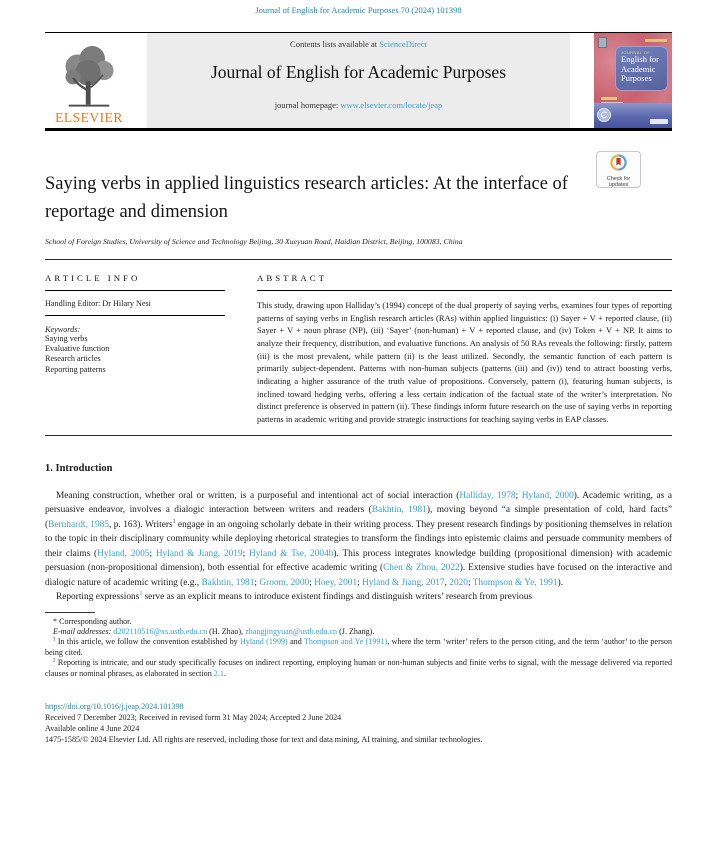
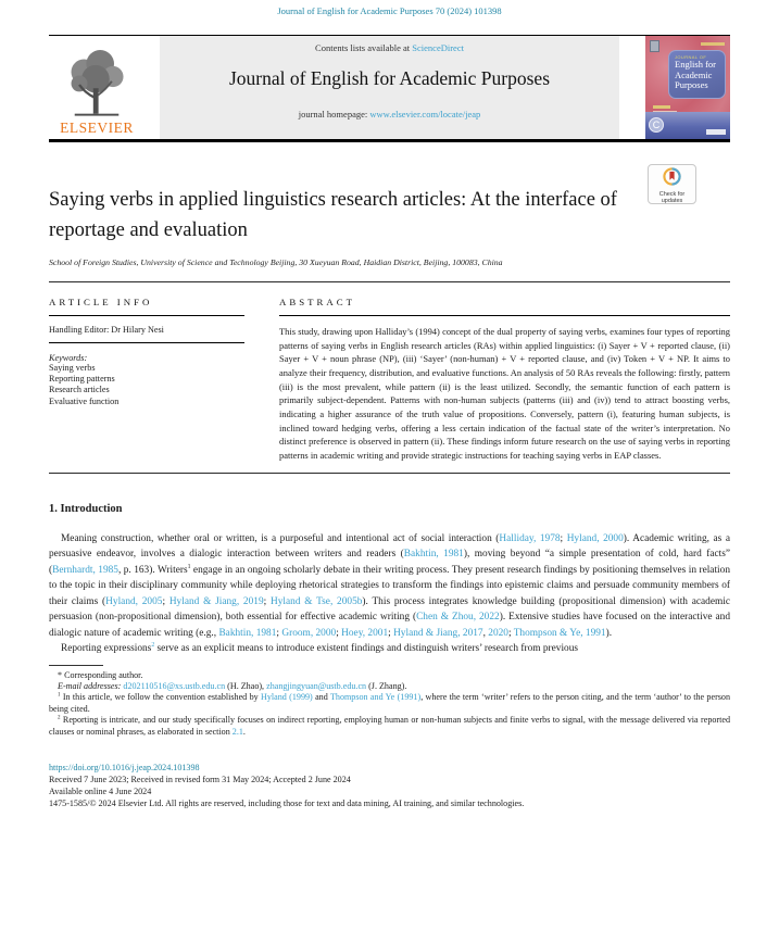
  Journal of English for Academic Purposes 70 (2024) 101398
  ELSEVIER
  Contents lists available at ScienceDirect
  Journal of English for Academic Purposes
  journal homepage: www.elsevier.com/locate/jeap
  English for
  Academic
  Purposes
  C
- Saying verbs in applied linguistics research articles: At the interface of reportage and dimension
+ Saying verbs in applied linguistics research articles: At the interface of reportage and evaluation
  School of Foreign Studies, University of Science and Technology Beijing, 30 Xueyuan Road, Haidian District, Beijing, 100083, China
  ARTICLE INFO
  Handling Editor: Dr Hilary Nesi
  Keywords:
  Saying verbs
- Evaluative function
+ Reporting patterns
  Research articles
- Reporting patterns
+ Evaluative function
  ABSTRACT
  This study, drawing upon Halliday’s (1994) concept of the dual property of saying verbs, examines four types of reporting patterns of saying verbs in English research articles (RAs) within applied linguistics: (i) Sayer + V + reported clause, (ii) Sayer + V + noun phrase (NP), (iii) ‘Sayer’ (non-human) + V + reported clause, and (iv) Token + V + NP. It aims to analyze their frequency, distribution, and evaluative functions. An analysis of 50 RAs reveals the following: firstly, pattern (iii) is the most prevalent, while pattern (ii) is the least utilized. Secondly, the semantic function of each pattern is primarily subject-dependent. Patterns with non-human subjects (patterns (iii) and (iv)) tend to attract boosting verbs, indicating a higher assurance of the truth value of propositions. Conversely, pattern (i), featuring human subjects, is inclined toward hedging verbs, offering a less certain indication of the factual state of the writer’s interpretation. No distinct preference is observed in pattern (ii). These findings inform future research on the use of saying verbs in reporting patterns in academic writing and provide strategic instructions for teaching saying verbs in EAP classes.
  1. Introduction
- Meaning construction, whether oral or written, is a purposeful and intentional act of social interaction (Halliday, 1978; Hyland, 2000). Academic writing, as a persuasive endeavor, involves a dialogic interaction between writers and readers (Bakhtin, 1981), moving beyond “a simple presentation of cold, hard facts” (Bernhardt, 1985, p. 163). Writers engage in an ongoing scholarly debate in their writing process. They present research findings by positioning themselves in relation to the topic in their disciplinary community while deploying rhetorical strategies to transform the findings into epistemic claims and persuade community members of their claims (Hyland, 2005; Hyland & Jiang, 2019; Hyland & Tse, 2004b). This process integrates knowledge building (propositional dimension) with academic persuasion (non-propositional dimension), both essential for effective academic writing (Chen & Zhou, 2022). Extensive studies have focused on the interactive and dialogic nature of academic writing (e.g., Bakhtin, 1981; Groom, 2000; Hoey, 2001; Hyland & Jiang, 2017, 2020; Thompson & Ye, 1991).
+ Meaning construction, whether oral or written, is a purposeful and intentional act of social interaction (Halliday, 1978; Hyland, 2000). Academic writing, as a persuasive endeavor, involves a dialogic interaction between writers and readers (Bakhtin, 1981), moving beyond “a simple presentation of cold, hard facts” (Bernhardt, 1985, p. 163). Writers engage in an ongoing scholarly debate in their writing process. They present research findings by positioning themselves in relation to the topic in their disciplinary community while deploying rhetorical strategies to transform the findings into epistemic claims and persuade community members of their claims (Hyland, 2005; Hyland & Jiang, 2019; Hyland & Tse, 2005b). This process integrates knowledge building (propositional dimension) with academic persuasion (non-propositional dimension), both essential for effective academic writing (Chen & Zhou, 2022). Extensive studies have focused on the interactive and dialogic nature of academic writing (e.g., Bakhtin, 1981; Groom, 2000; Hoey, 2001; Hyland & Jiang, 2017, 2020; Thompson & Ye, 1991).
  Reporting expressions serve as an explicit means to introduce existent findings and distinguish writers’ research from previous
  * Corresponding author.
  E-mail addresses: d202110516@xs.ustb.edu.cn (H. Zhao), zhangjingyuan@ustb.edu.cn (J. Zhang).
  In this article, we follow the convention established by Hyland (1999) and Thompson and Ye (1991), where the term ‘writer’ refers to the person citing, and the term ‘author’ to the person being cited.
  Reporting is intricate, and our study specifically focuses on indirect reporting, employing human or non-human subjects and finite verbs to signal, with the message delivered via reported clauses or nominal phrases, as elaborated in section 2.1.
  https://doi.org/10.1016/j.jeap.2024.101398
- Received 7 December 2023; Received in revised form 31 May 2024; Accepted 2 June 2024
+ Received 7 June 2023; Received in revised form 31 May 2024; Accepted 2 June 2024
  Available online 4 June 2024
  1475-1585/© 2024 Elsevier Ltd. All rights are reserved, including those for text and data mining, AI training, and similar technologies.
